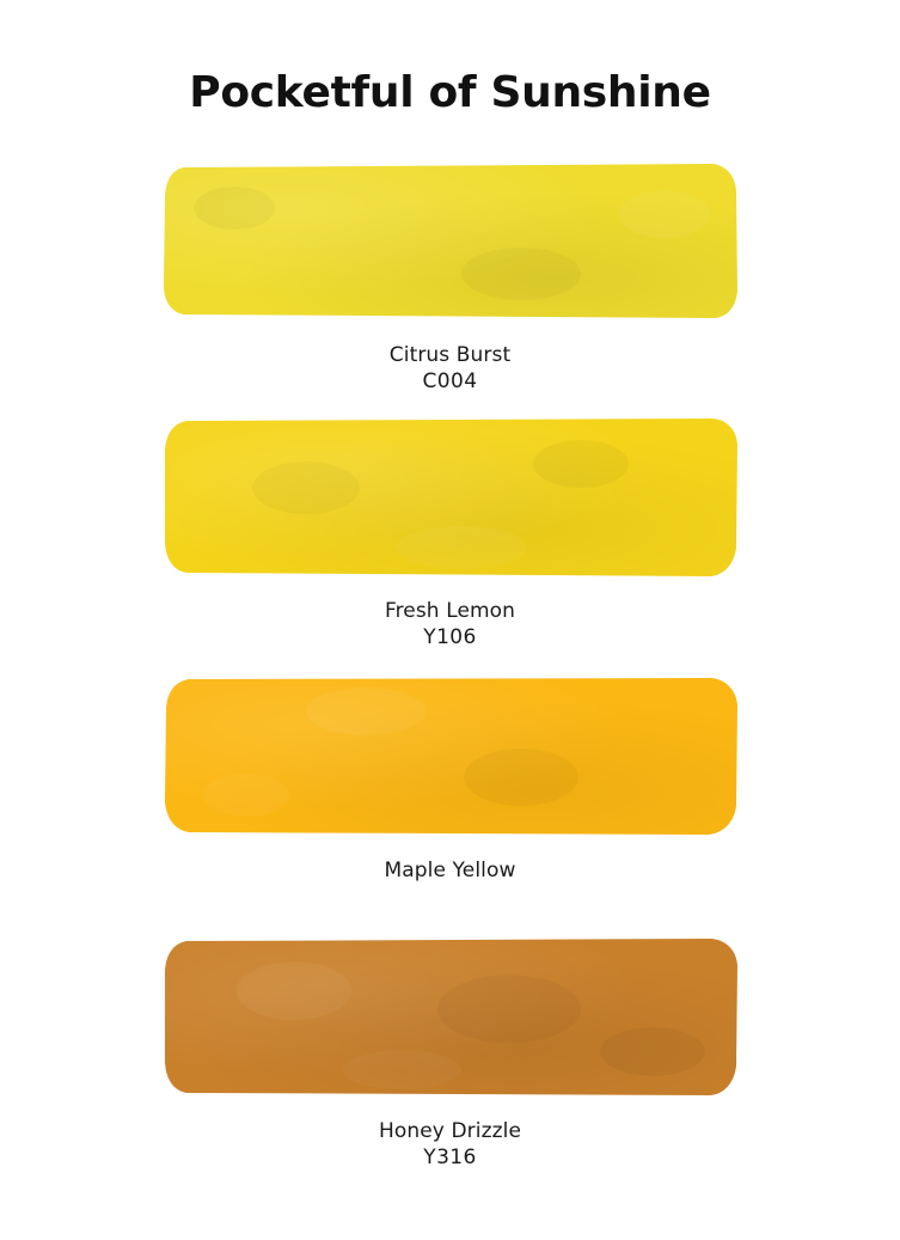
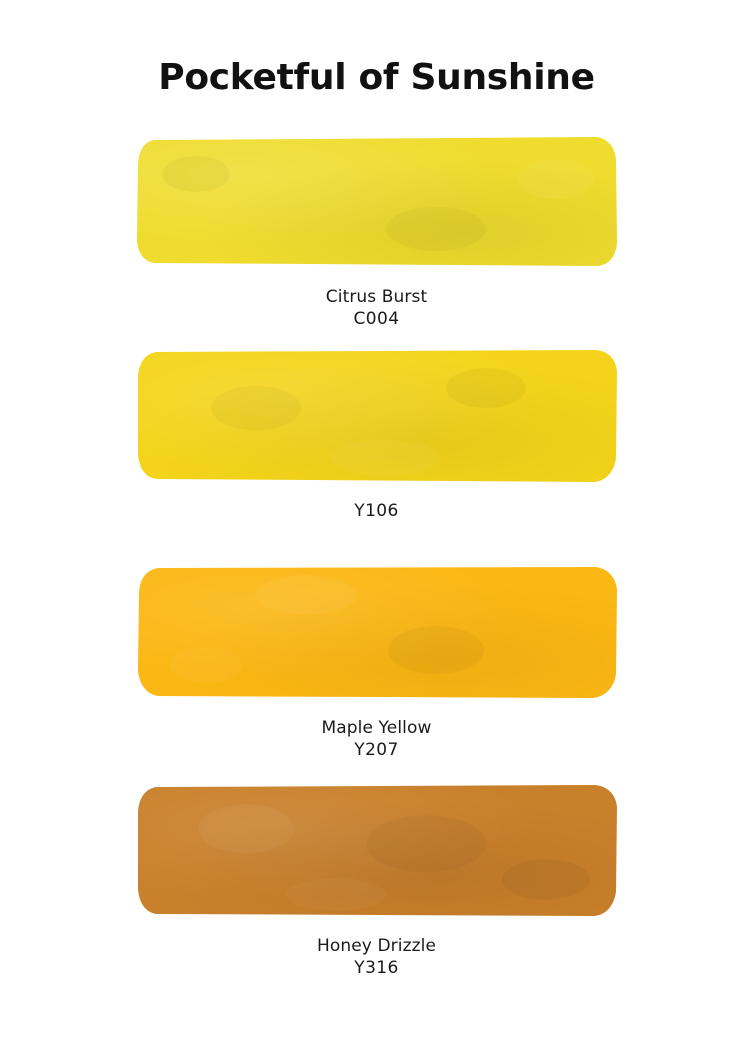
  Pocketful of Sunshine
  Citrus Burst
  C004
- Fresh Lemon
  Y106
  Maple Yellow
+ Y207
  Honey Drizzle
  Y316
